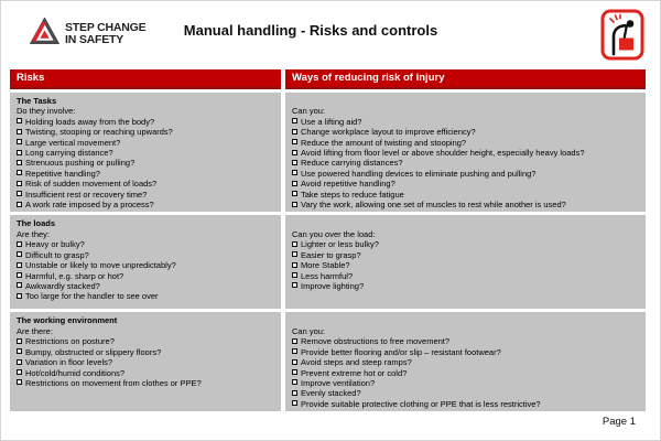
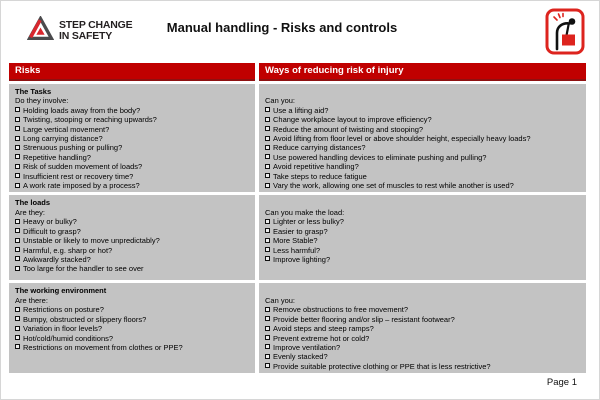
  STEP CHANGE
  IN SAFETY
  Manual handling - Risks and controls
  Risks
  Ways of reducing risk of injury
  The Tasks
  Do they involve:
  Holding loads away from the body?
  Twisting, stooping or reaching upwards?
  Large vertical movement?
  Long carrying distance?
  Strenuous pushing or pulling?
  Repetitive handling?
  Risk of sudden movement of loads?
  Insufficient rest or recovery time?
  A work rate imposed by a process?
  Can you:
  Use a lifting aid?
  Change workplace layout to improve efficiency?
  Reduce the amount of twisting and stooping?
  Avoid lifting from floor level or above shoulder height, especially heavy loads?
  Reduce carrying distances?
  Use powered handling devices to eliminate pushing and pulling?
  Avoid repetitive handling?
  Take steps to reduce fatigue
  Vary the work, allowing one set of muscles to rest while another is used?
  The loads
  Are they:
  Heavy or bulky?
  Difficult to grasp?
  Unstable or likely to move unpredictably?
  Harmful, e.g. sharp or hot?
  Awkwardly stacked?
  Too large for the handler to see over
- Can you over the load:
+ Can you make the load:
  Lighter or less bulky?
  Easier to grasp?
  More Stable?
  Less harmful?
  Improve lighting?
  The working environment
  Are there:
  Restrictions on posture?
  Bumpy, obstructed or slippery floors?
  Variation in floor levels?
  Hot/cold/humid conditions?
  Restrictions on movement from clothes or PPE?
  Can you:
  Remove obstructions to free movement?
  Provide better flooring and/or slip – resistant footwear?
  Avoid steps and steep ramps?
  Prevent extreme hot or cold?
  Improve ventilation?
  Evenly stacked?
  Provide suitable protective clothing or PPE that is less restrictive?
  Page 1
